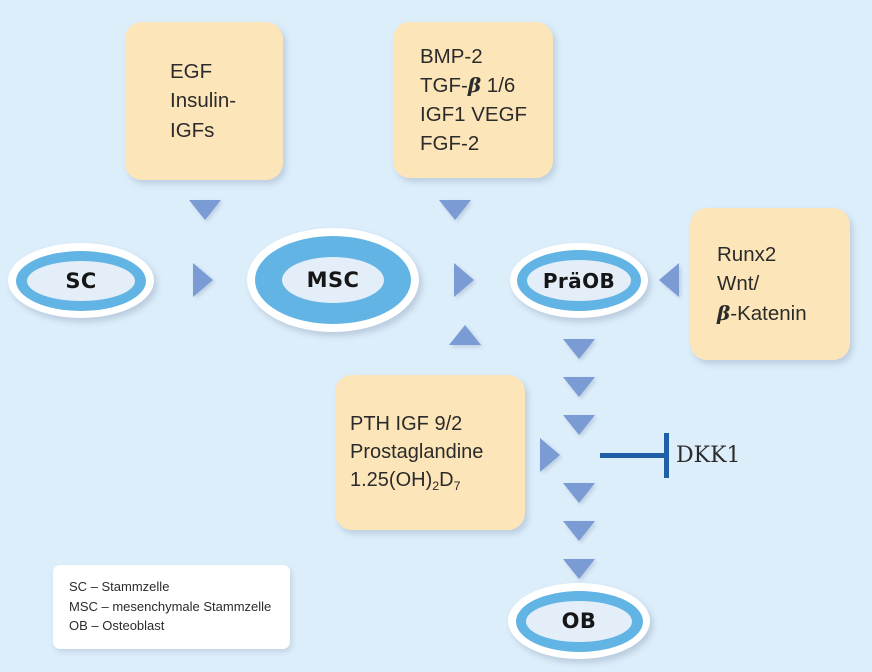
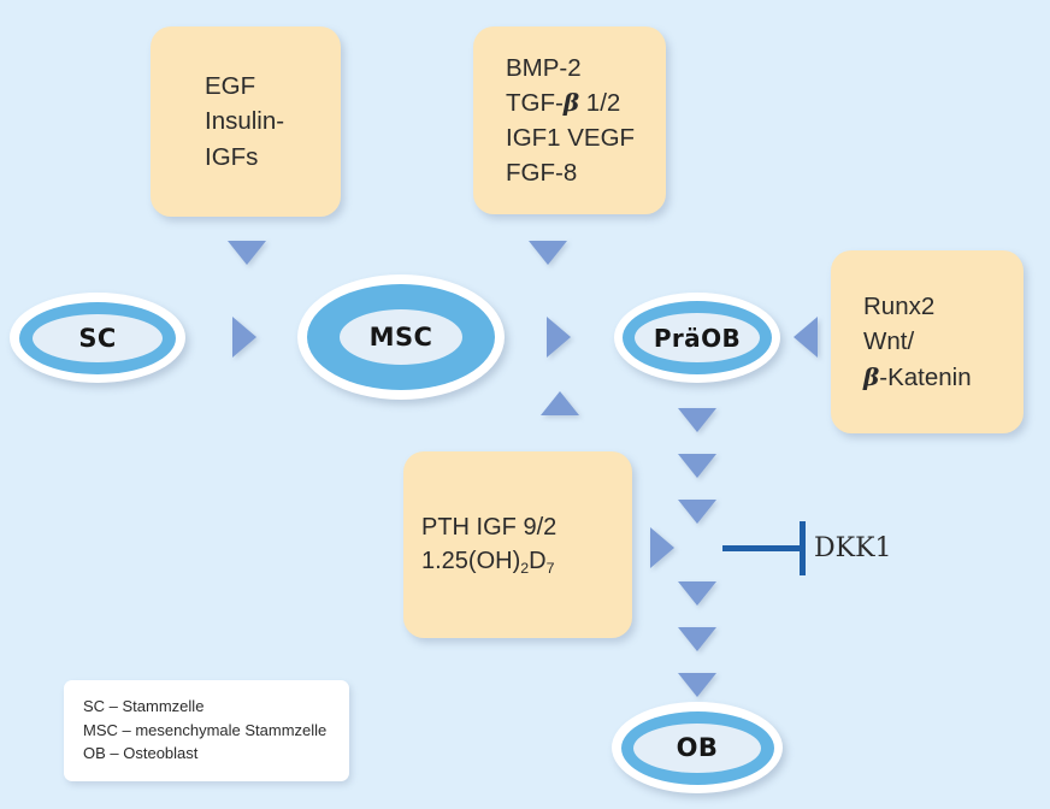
  EGF
  Insulin-
  IGFs
  BMP-2
- TGF-β 1/6
+ TGF-β 1/2
  IGF1 VEGF
- FGF-2
+ FGF-8
  Runx2
  Wnt/
  β-Katenin
  PTH IGF 9/2
- Prostaglandine
  1.25(OH)2D7
  DKK1
  SC
  MSC
  PräOB
  OB
  SC – Stammzelle
  MSC – mesenchymale Stammzelle
  OB – Osteoblast
